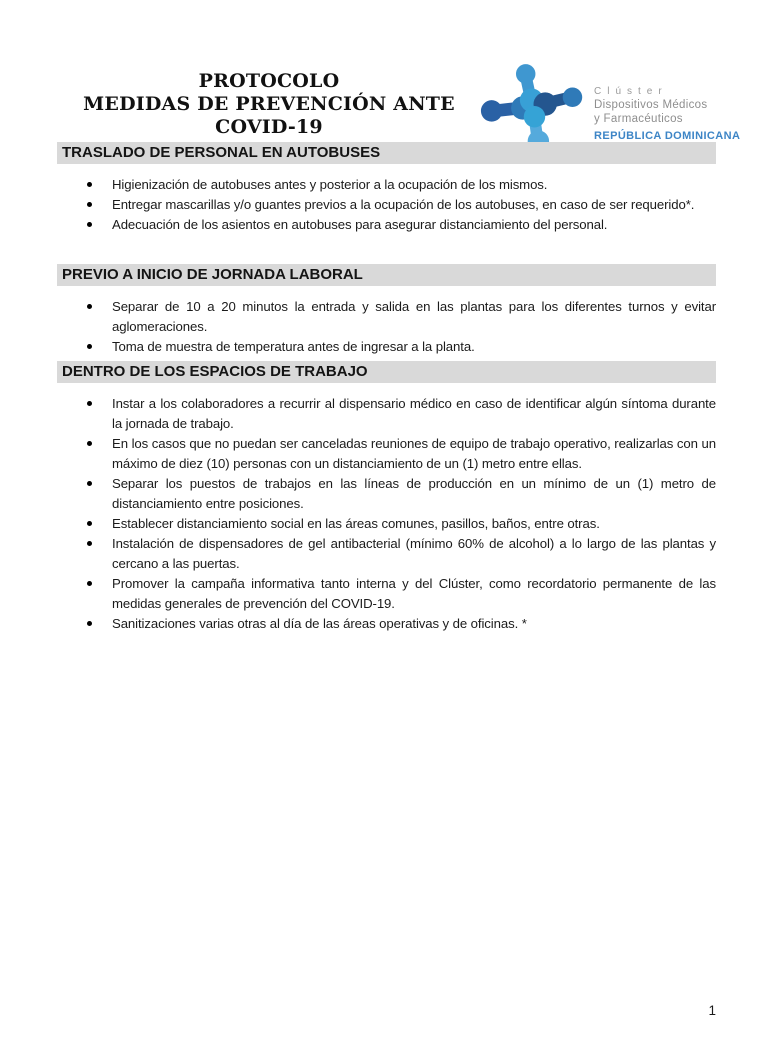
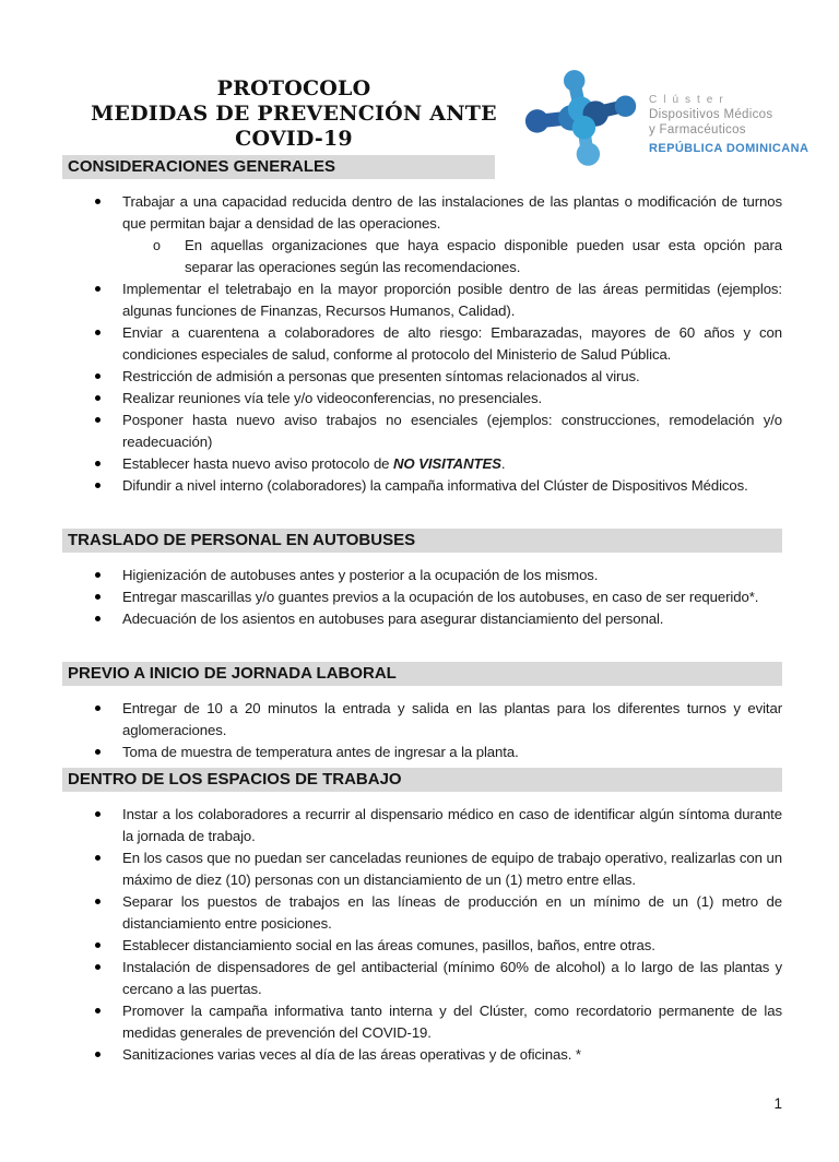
  PROTOCOLO
  MEDIDAS DE PREVENCIÓN ANTE COVID-19
  Clúster
  Dispositivos Médicos
  y Farmacéuticos
  REPÚBLICA DOMINICANA
+ CONSIDERACIONES GENERALES
+ Trabajar a una capacidad reducida dentro de las instalaciones de las plantas o modificación de turnos que permitan bajar a densidad de las operaciones.
+ En aquellas organizaciones que haya espacio disponible pueden usar esta opción para separar las operaciones según las recomendaciones.
+ Implementar el teletrabajo en la mayor proporción posible dentro de las áreas permitidas (ejemplos: algunas funciones de Finanzas, Recursos Humanos, Calidad).
+ Enviar a cuarentena a colaboradores de alto riesgo: Embarazadas, mayores de 60 años y con condiciones especiales de salud, conforme al protocolo del Ministerio de Salud Pública.
+ Restricción de admisión a personas que presenten síntomas relacionados al virus.
+ Realizar reuniones vía tele y/o videoconferencias, no presenciales.
+ Posponer hasta nuevo aviso trabajos no esenciales (ejemplos: construcciones, remodelación y/o readecuación)
+ Establecer hasta nuevo aviso protocolo de NO VISITANTES.
+ Difundir a nivel interno (colaboradores) la campaña informativa del Clúster de Dispositivos Médicos.
  TRASLADO DE PERSONAL EN AUTOBUSES
  Higienización de autobuses antes y posterior a la ocupación de los mismos.
  Entregar mascarillas y/o guantes previos a la ocupación de los autobuses, en caso de ser requerido*.
  Adecuación de los asientos en autobuses para asegurar distanciamiento del personal.
  PREVIO A INICIO DE JORNADA LABORAL
- Separar de 10 a 20 minutos la entrada y salida en las plantas para los diferentes turnos y evitar aglomeraciones.
+ Entregar de 10 a 20 minutos la entrada y salida en las plantas para los diferentes turnos y evitar aglomeraciones.
  Toma de muestra de temperatura antes de ingresar a la planta.
  DENTRO DE LOS ESPACIOS DE TRABAJO
  Instar a los colaboradores a recurrir al dispensario médico en caso de identificar algún síntoma durante la jornada de trabajo.
  En los casos que no puedan ser canceladas reuniones de equipo de trabajo operativo, realizarlas con un máximo de diez (10) personas con un distanciamiento de un (1) metro entre ellas.
  Separar los puestos de trabajos en las líneas de producción en un mínimo de un (1) metro de distanciamiento entre posiciones.
  Establecer distanciamiento social en las áreas comunes, pasillos, baños, entre otras.
  Instalación de dispensadores de gel antibacterial (mínimo 60% de alcohol) a lo largo de las plantas y cercano a las puertas.
  Promover la campaña informativa tanto interna y del Clúster, como recordatorio permanente de las medidas generales de prevención del COVID-19.
- Sanitizaciones varias otras al día de las áreas operativas y de oficinas. *
+ Sanitizaciones varias veces al día de las áreas operativas y de oficinas. *
  1
